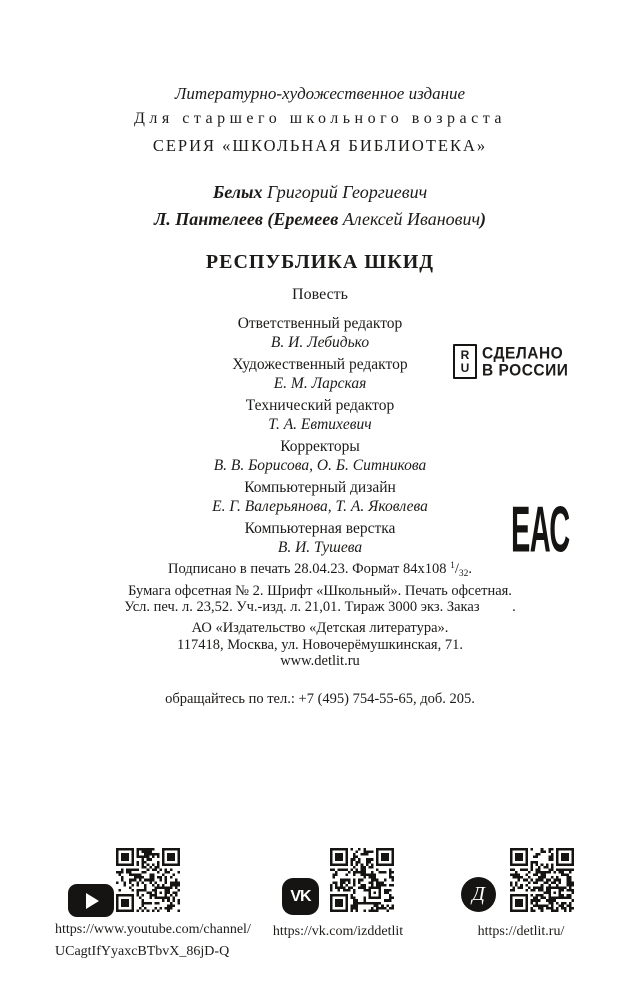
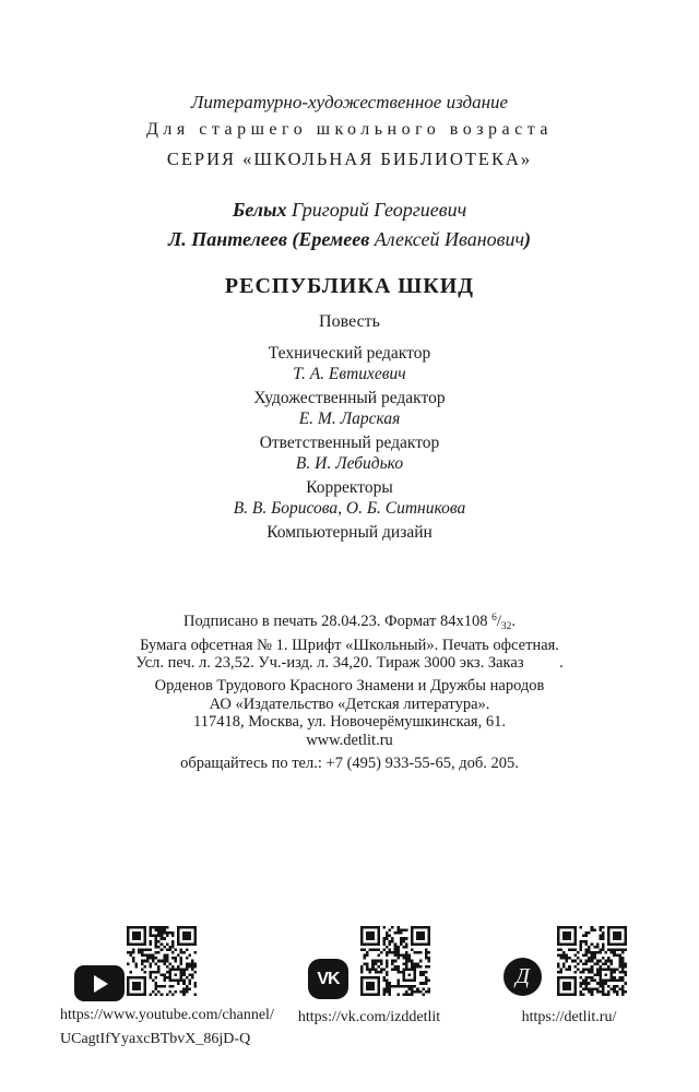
  Литературно-художественное издание
  Для старшего школьного возраста
  СЕРИЯ «ШКОЛЬНАЯ БИБЛИОТЕКА»
  Белых Григорий Георгиевич
  Л. Пантелеев (Еремеев Алексей Иванович)
  РЕСПУБЛИКА ШКИД
  Повесть
- Ответственный редактор
+ Технический редактор
- В. И. Лебидько
+ Т. А. Евтихевич
  Художественный редактор
  Е. М. Ларская
- Технический редактор
+ Ответственный редактор
- Т. А. Евтихевич
+ В. И. Лебидько
  Корректоры
  В. В. Борисова, О. Б. Ситникова
  Компьютерный дизайн
- Е. Г. Валерьянова, Т. А. Яковлева
- Компьютерная верстка
- В. И. Тушева
- R
- U
- СДЕЛАНО
- В РОССИИ
- ЕАС
- Подписано в печать 28.04.23. Формат 84x108 1/32.
+ Подписано в печать 28.04.23. Формат 84x108 6/32.
- Бумага офсетная № 2. Шрифт «Школьный». Печать офсетная.
+ Бумага офсетная № 1. Шрифт «Школьный». Печать офсетная.
- Усл. печ. л. 23,52. Уч.-изд. л. 21,01. Тираж 3000 экз. Заказ .
+ Усл. печ. л. 23,52. Уч.-изд. л. 34,20. Тираж 3000 экз. Заказ .
+ Орденов Трудового Красного Знамени и Дружбы народов
  АО «Издательство «Детская литература».
- 117418, Москва, ул. Новочерёмушкинская, 71.
+ 117418, Москва, ул. Новочерёмушкинская, 61.
  www.detlit.ru
- обращайтесь по тел.: +7 (495) 754-55-65, доб. 205.
+ обращайтесь по тел.: +7 (495) 933-55-65, доб. 205.
  https://www.youtube.com/channel/
  UCagtIfYyaxcBTbvX_86jD-Q
  VK
  https://vk.com/izddetlit
  Д
  https://detlit.ru/
